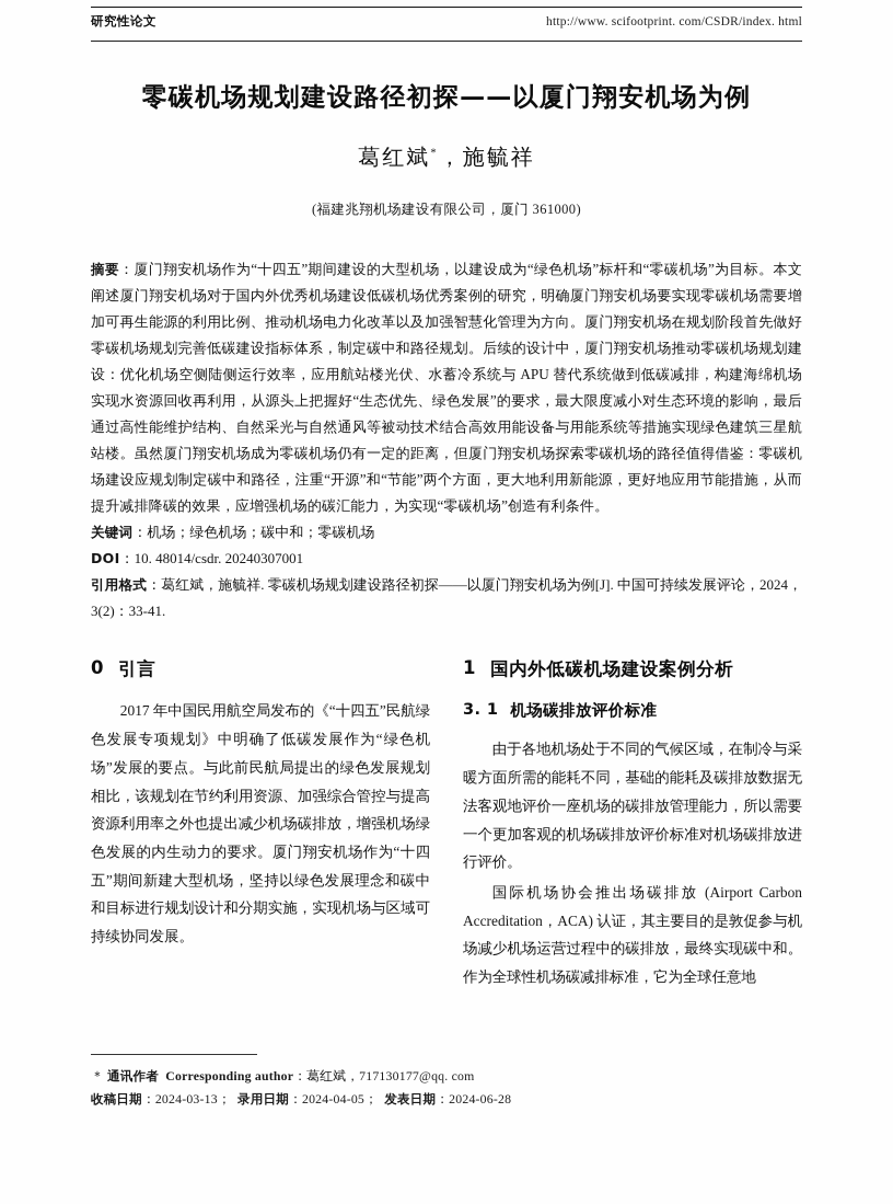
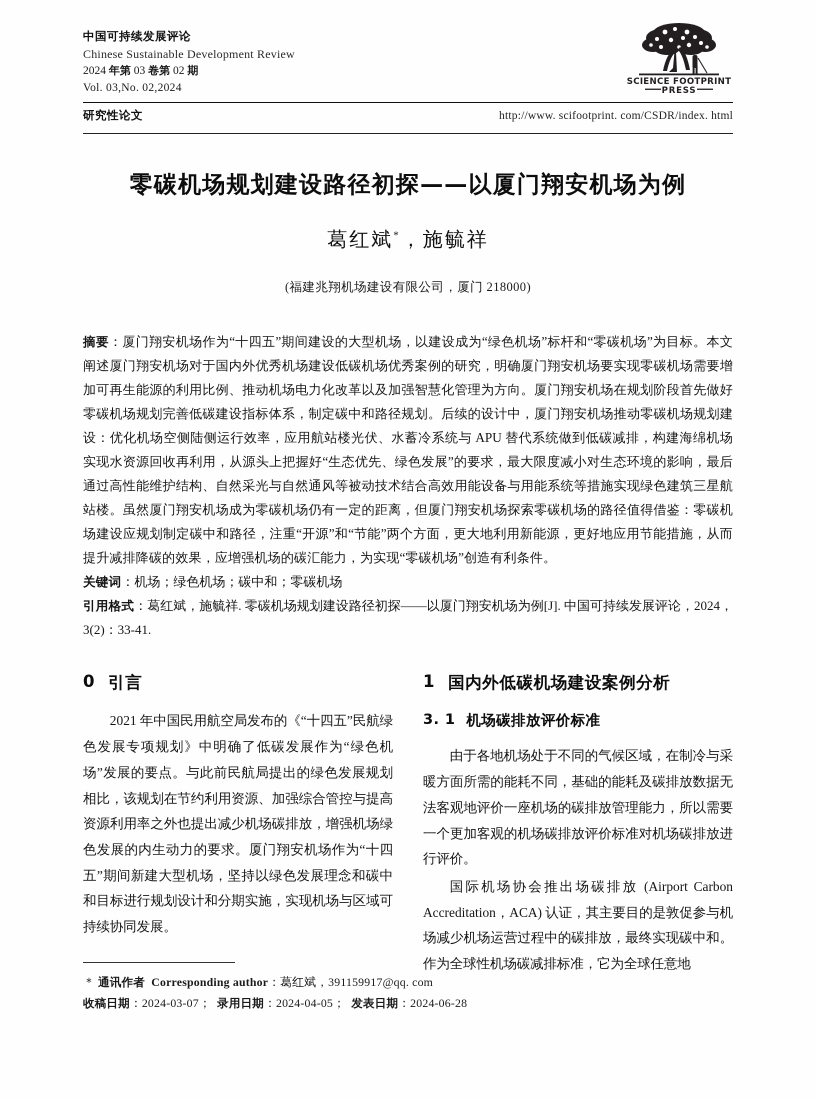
+ 中国可持续发展评论
+ Chinese Sustainable Development Review
+ 2024 年第 03 卷第 02 期
+ Vol. 03,No. 02,2024
+ SCIENCE FOOTPRINT
+ PRESS
  研究性论文
  http://www. scifootprint. com/CSDR/index. html
  零碳机场规划建设路径初探——以厦门翔安机场为例
  葛红斌*，施毓祥
- (福建兆翔机场建设有限公司，厦门 361000)
+ (福建兆翔机场建设有限公司，厦门 218000)
  摘要：厦门翔安机场作为“十四五”期间建设的大型机场，以建设成为“绿色机场”标杆和“零碳机场”为目标。本文阐述厦门翔安机场对于国内外优秀机场建设低碳机场优秀案例的研究，明确厦门翔安机场要实现零碳机场需要增加可再生能源的利用比例、推动机场电力化改革以及加强智慧化管理为方向。厦门翔安机场在规划阶段首先做好零碳机场规划完善低碳建设指标体系，制定碳中和路径规划。后续的设计中，厦门翔安机场推动零碳机场规划建设：优化机场空侧陆侧运行效率，应用航站楼光伏、水蓄冷系统与 APU 替代系统做到低碳减排，构建海绵机场实现水资源回收再利用，从源头上把握好“生态优先、绿色发展”的要求，最大限度减小对生态环境的影响，最后通过高性能维护结构、自然采光与自然通风等被动技术结合高效用能设备与用能系统等措施实现绿色建筑三星航站楼。虽然厦门翔安机场成为零碳机场仍有一定的距离，但厦门翔安机场探索零碳机场的路径值得借鉴：零碳机场建设应规划制定碳中和路径，注重“开源”和“节能”两个方面，更大地利用新能源，更好地应用节能措施，从而提升减排降碳的效果，应增强机场的碳汇能力，为实现“零碳机场”创造有利条件。
  关键词：机场；绿色机场；碳中和；零碳机场
- DOI：10. 48014/csdr. 20240307001
  引用格式：葛红斌，施毓祥. 零碳机场规划建设路径初探——以厦门翔安机场为例[J]. 中国可持续发展评论，2024，3(2)：33-41.
  0
  引言
- 2017 年中国民用航空局发布的《“十四五”民航绿色发展专项规划》中明确了低碳发展作为“绿色机场”发展的要点。与此前民航局提出的绿色发展规划相比，该规划在节约利用资源、加强综合管控与提高资源利用率之外也提出减少机场碳排放，增强机场绿色发展的内生动力的要求。厦门翔安机场作为“十四五”期间新建大型机场，坚持以绿色发展理念和碳中和目标进行规划设计和分期实施，实现机场与区域可持续协同发展。
+ 2021 年中国民用航空局发布的《“十四五”民航绿色发展专项规划》中明确了低碳发展作为“绿色机场”发展的要点。与此前民航局提出的绿色发展规划相比，该规划在节约利用资源、加强综合管控与提高资源利用率之外也提出减少机场碳排放，增强机场绿色发展的内生动力的要求。厦门翔安机场作为“十四五”期间新建大型机场，坚持以绿色发展理念和碳中和目标进行规划设计和分期实施，实现机场与区域可持续协同发展。
  1
  国内外低碳机场建设案例分析
  3. 1
  机场碳排放评价标准
  由于各地机场处于不同的气候区域，在制冷与采暖方面所需的能耗不同，基础的能耗及碳排放数据无法客观地评价一座机场的碳排放管理能力，所以需要一个更加客观的机场碳排放评价标准对机场碳排放进行评价。
  国际机场协会推出场碳排放 (Airport Carbon Accreditation，ACA) 认证，其主要目的是敦促参与机场减少机场运营过程中的碳排放，最终实现碳中和。作为全球性机场碳减排标准，它为全球任意地
- ＊ 通讯作者 Corresponding author：葛红斌，717130177@qq. com
+ ＊ 通讯作者 Corresponding author：葛红斌，391159917@qq. com
- 收稿日期：2024-03-13； 录用日期：2024-04-05； 发表日期：2024-06-28
+ 收稿日期：2024-03-07； 录用日期：2024-04-05； 发表日期：2024-06-28
